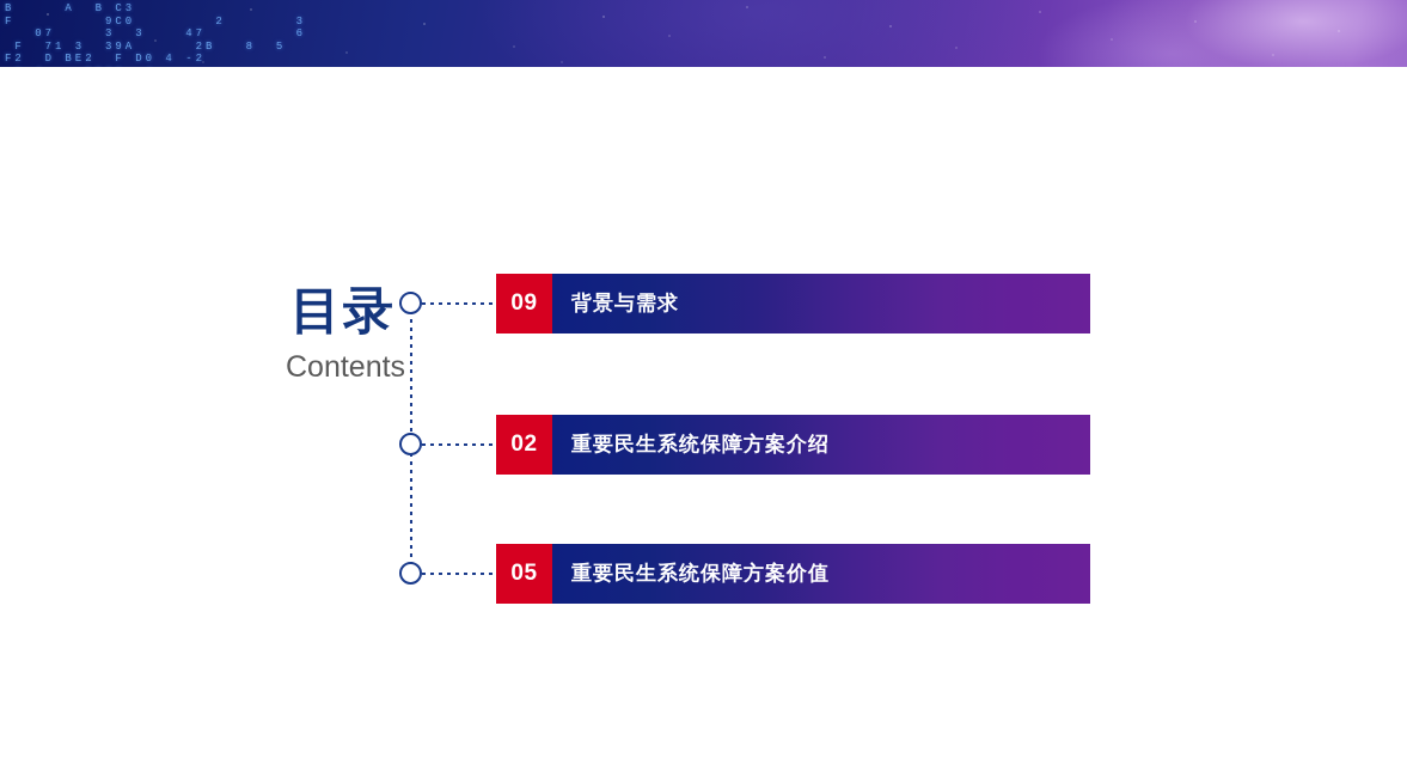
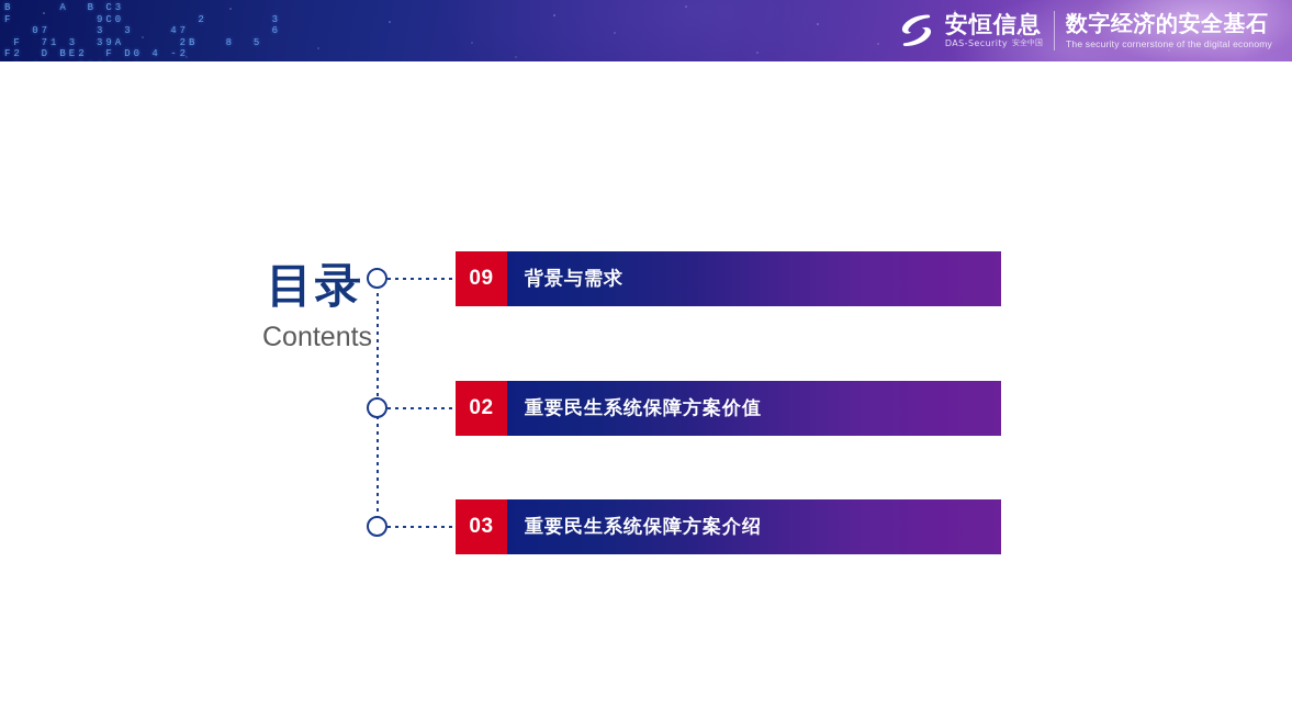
  B A B C3
  F 9C0 2 3
  07 3 3 47 6
  F 71 3 39A 2B 8 5
  F2 D BE2 F D0 4 -2
+ 安恒信息
+ DAS-Security
+ 安全中国
+ 数字经济的安全基石
+ The security cornerstone of the digital economy
  目录
  Contents
  09
  背景与需求
  02
- 重要民生系统保障方案介绍
+ 重要民生系统保障方案价值
- 05
+ 03
- 重要民生系统保障方案价值
+ 重要民生系统保障方案介绍
